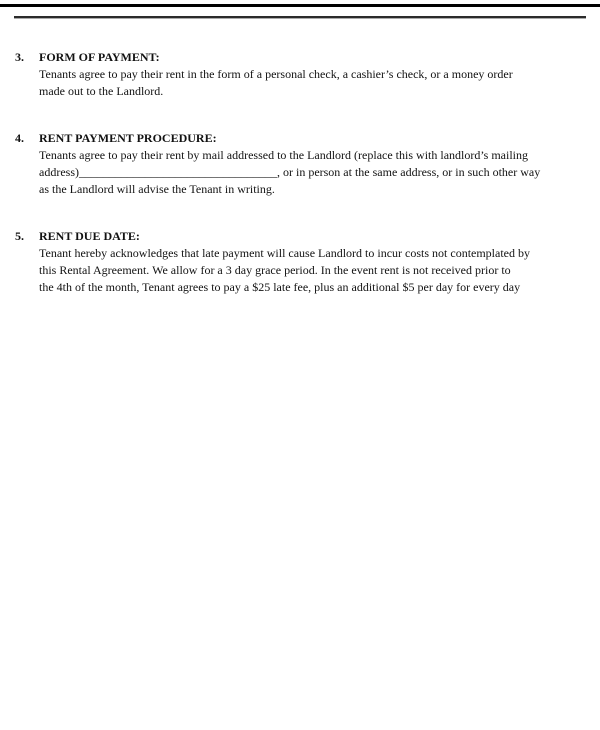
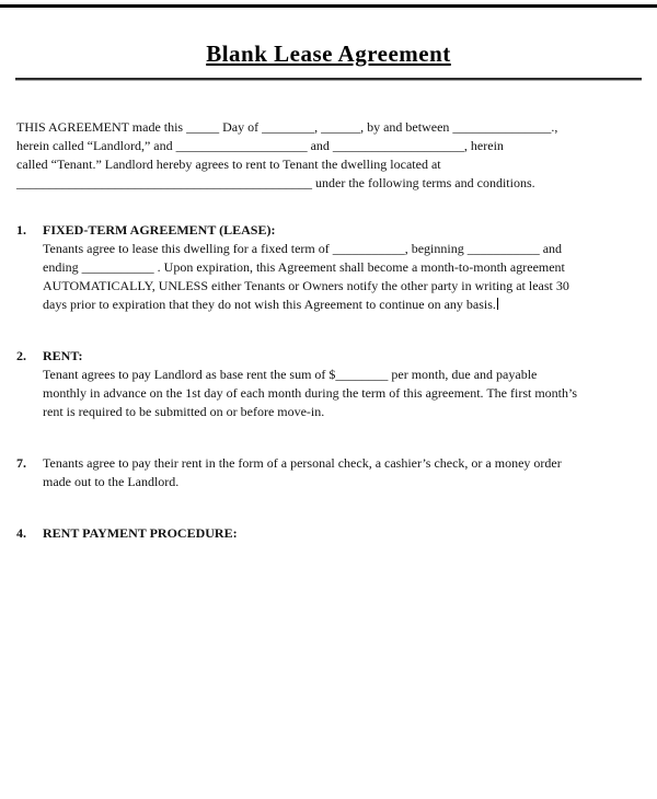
+ Blank Lease Agreement
+ THIS AGREEMENT made this _____ Day of ________, ______, by and between _______________.,
+ herein called “Landlord,” and ____________________ and ____________________, herein
+ called “Tenant.” Landlord hereby agrees to rent to Tenant the dwelling located at
+ _____________________________________________ under the following terms and conditions.
+ 1.
+ FIXED-TERM AGREEMENT (LEASE):
+ Tenants agree to lease this dwelling for a fixed term of ___________, beginning ___________ and
+ ending ___________ . Upon expiration, this Agreement shall become a month-to-month agreement
+ AUTOMATICALLY, UNLESS either Tenants or Owners notify the other party in writing at least 30
+ days prior to expiration that they do not wish this Agreement to continue on any basis.
+ 2.
+ RENT:
+ Tenant agrees to pay Landlord as base rent the sum of $________ per month, due and payable
+ monthly in advance on the 1st day of each month during the term of this agreement. The first month’s
+ rent is required to be submitted on or before move-in.
- 3.
+ 7.
- FORM OF PAYMENT:
  Tenants agree to pay their rent in the form of a personal check, a cashier’s check, or a money order
  made out to the Landlord.
  4.
  RENT PAYMENT PROCEDURE:
- Tenants agree to pay their rent by mail addressed to the Landlord (replace this with landlord’s mailing
- address)_________________________________, or in person at the same address, or in such other way
- as the Landlord will advise the Tenant in writing.
- 5.
- RENT DUE DATE:
- Tenant hereby acknowledges that late payment will cause Landlord to incur costs not contemplated by
- this Rental Agreement. We allow for a 3 day grace period. In the event rent is not received prior to
- the 4th of the month, Tenant agrees to pay a $25 late fee, plus an additional $5 per day for every day
